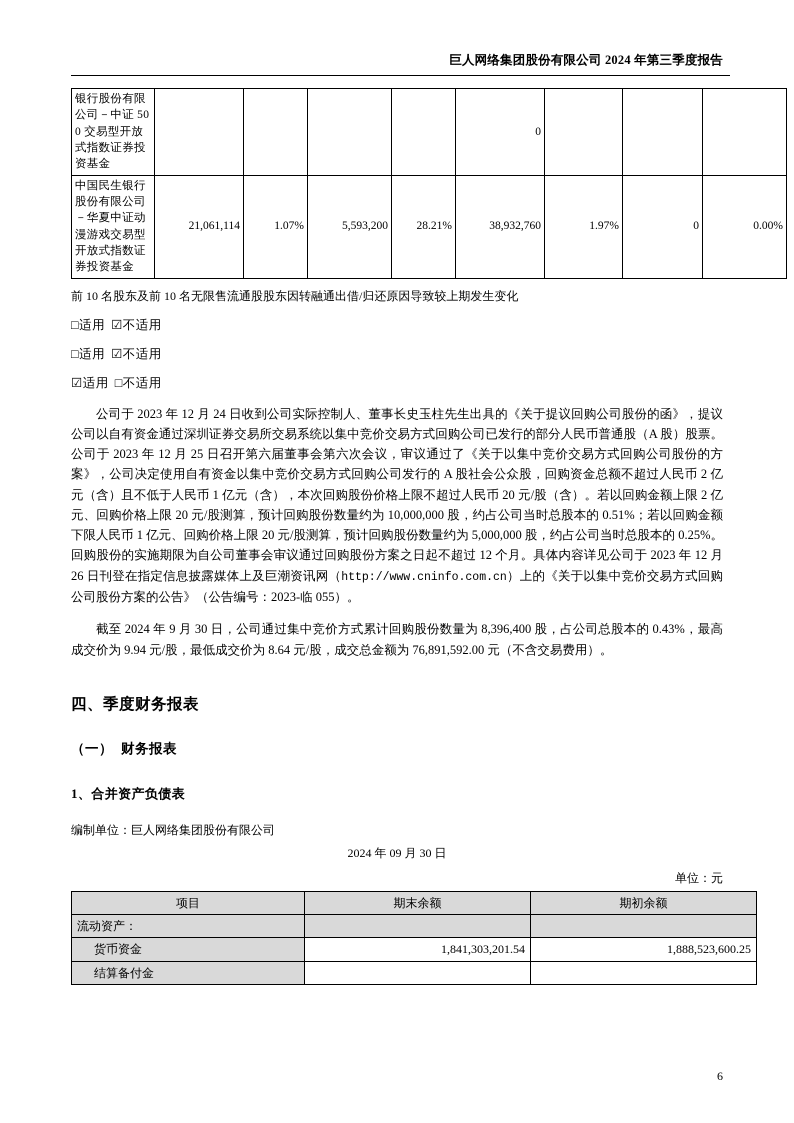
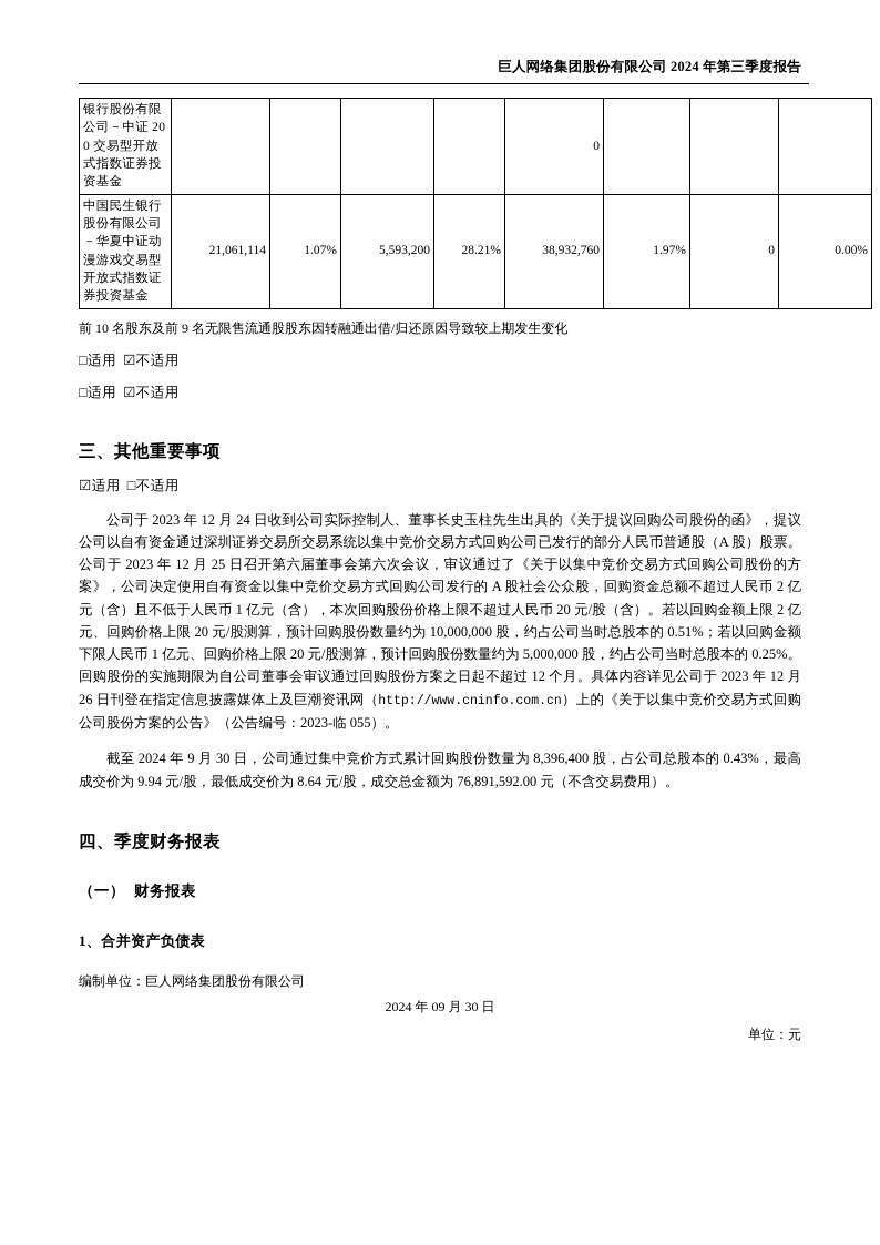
  巨人网络集团股份有限公司 2024 年第三季度报告
- 银行股份有限公司－中证 500 交易型开放式指数证券投资基金					0
+ 银行股份有限公司－中证 200 交易型开放式指数证券投资基金					0
  中国民生银行股份有限公司－华夏中证动漫游戏交易型开放式指数证券投资基金	21,061,114	1.07%	5,593,200	28.21%	38,932,760	1.97%	0	0.00%
- 前 10 名股东及前 10 名无限售流通股股东因转融通出借/归还原因导致较上期发生变化
+ 前 10 名股东及前 9 名无限售流通股股东因转融通出借/归还原因导致较上期发生变化
  □适用 ☑不适用
  □适用 ☑不适用
+ 三、其他重要事项
  ☑适用 □不适用
  公司于 2023 年 12 月 24 日收到公司实际控制人、董事长史玉柱先生出具的《关于提议回购公司股份的函》，提议公司以自有资金通过深圳证券交易所交易系统以集中竞价交易方式回购公司已发行的部分人民币普通股（A 股）股票。公司于 2023 年 12 月 25 日召开第六届董事会第六次会议，审议通过了《关于以集中竞价交易方式回购公司股份的方案》，公司决定使用自有资金以集中竞价交易方式回购公司发行的 A 股社会公众股，回购资金总额不超过人民币 2 亿元（含）且不低于人民币 1 亿元（含），本次回购股份价格上限不超过人民币 20 元/股（含）。若以回购金额上限 2 亿元、回购价格上限 20 元/股测算，预计回购股份数量约为 10,000,000 股，约占公司当时总股本的 0.51%；若以回购金额下限人民币 1 亿元、回购价格上限 20 元/股测算，预计回购股份数量约为 5,000,000 股，约占公司当时总股本的 0.25%。回购股份的实施期限为自公司董事会审议通过回购股份方案之日起不超过 12 个月。具体内容详见公司于 2023 年 12 月 26 日刊登在指定信息披露媒体上及巨潮资讯网（http://www.cninfo.com.cn）上的《关于以集中竞价交易方式回购公司股份方案的公告》（公告编号：2023-临 055）。
  截至 2024 年 9 月 30 日，公司通过集中竞价方式累计回购股份数量为 8,396,400 股，占公司总股本的 0.43%，最高成交价为 9.94 元/股，最低成交价为 8.64 元/股，成交总金额为 76,891,592.00 元（不含交易费用）。
  四、季度财务报表
  （一） 财务报表
  1、合并资产负债表
  编制单位：巨人网络集团股份有限公司
  2024 年 09 月 30 日
  单位：元
- 项目	期末余额	期初余额
- 流动资产：
- 货币资金	1,841,303,201.54	1,888,523,600.25
- 结算备付金
- 6
